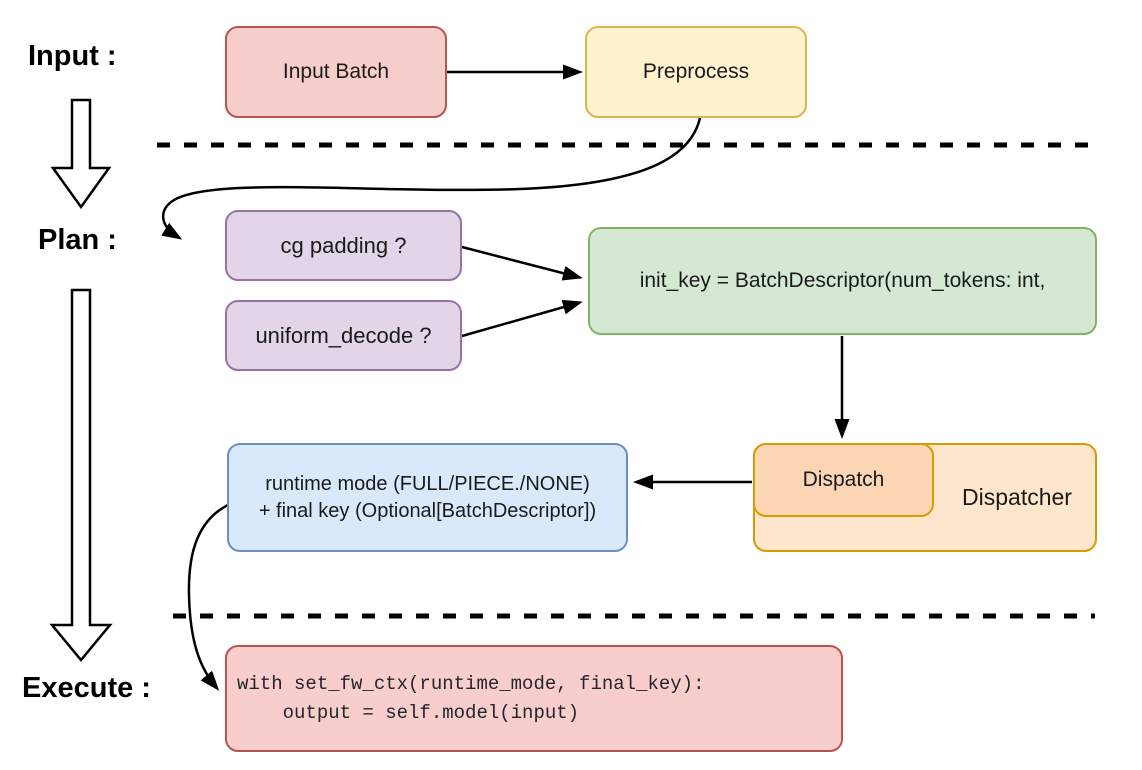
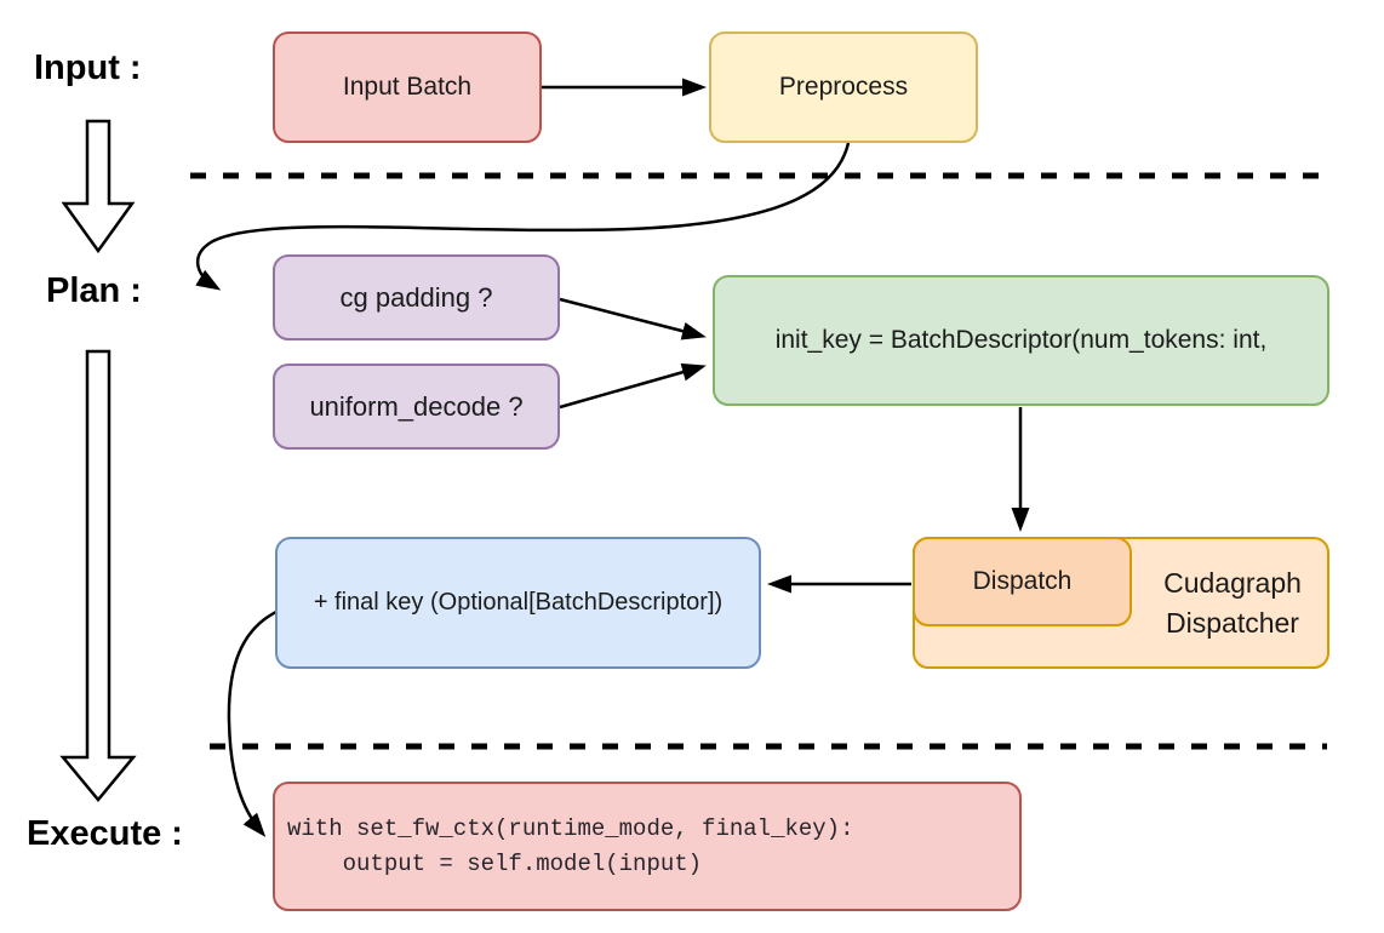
  Input :
  Plan :
  Execute :
  Input Batch
  Preprocess
  cg padding ?
  uniform_decode ?
  init_key = BatchDescriptor(num_tokens: int,
+ Cudagraph
  Dispatcher
  Dispatch
- runtime mode (FULL/PIECE./NONE)
  + final key (Optional[BatchDescriptor])
  with set_fw_ctx(runtime_mode, final_key): output = self.model(input)
